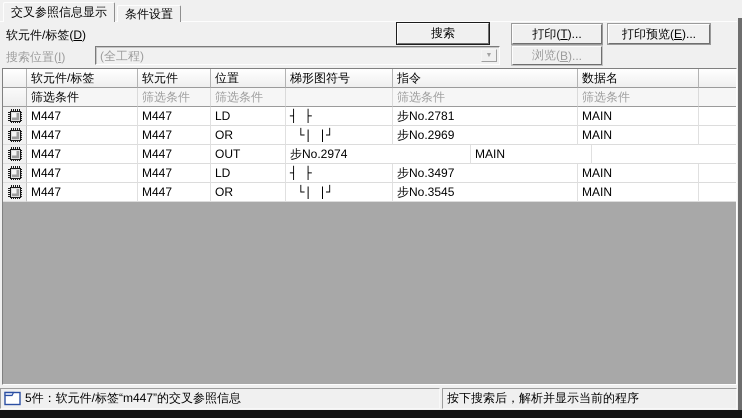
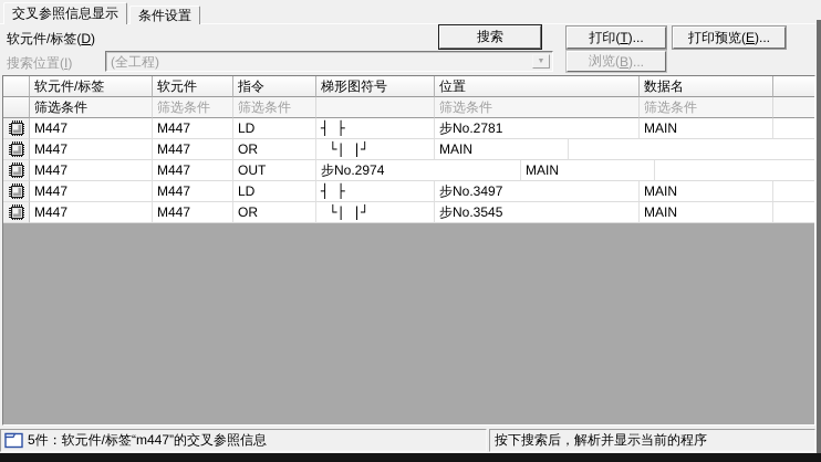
  交叉参照信息显示
  条件设置
  软元件/标签(D)
  搜索
  打印(
  T
  )...
  打印预览(
  E
  )...
  搜索位置(I)
  (全工程)
  浏览(
  B
  )...
  软元件/标签
  软元件
- 位置
+ 指令
  梯形图符号
- 指令
+ 位置
  数据名
  筛选条件
  筛选条件
  筛选条件
  筛选条件
  筛选条件
  M447
  M447
  LD
  ┤ ├
  步No.2781
  MAIN
  M447
  M447
  OR
  └| |┘
- 步No.2969
  MAIN
  M447
  M447
  OUT
  步No.2974
  MAIN
  M447
  M447
  LD
  ┤ ├
  步No.3497
  MAIN
  M447
  M447
  OR
  └| |┘
  步No.3545
  MAIN
  5件：软元件/标签“m447”的交叉参照信息
  按下搜索后，解析并显示当前的程序
